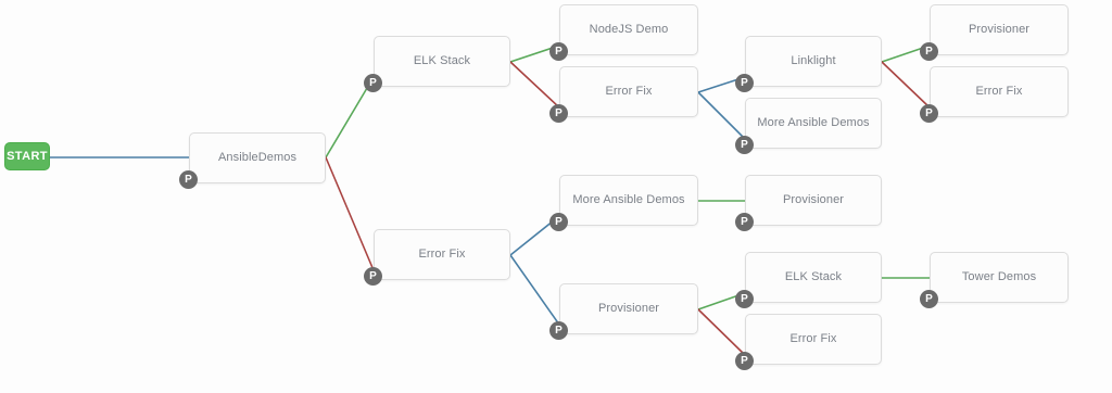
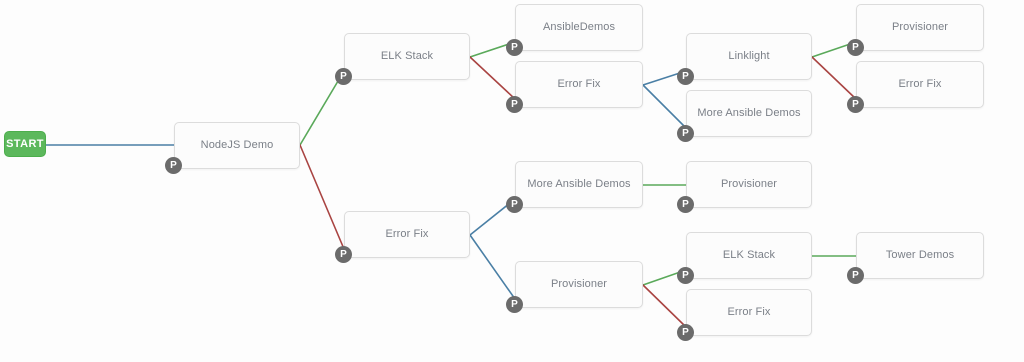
  START
- AnsibleDemos
+ NodeJS Demo
  P
  ELK Stack
  P
  Error Fix
  P
- NodeJS Demo
+ AnsibleDemos
  P
  Error Fix
  P
  More Ansible Demos
  P
  Provisioner
  P
  Linklight
  P
  More Ansible Demos
  P
  Provisioner
  P
  ELK Stack
  P
  Error Fix
  P
  Provisioner
  P
  Error Fix
  P
  Tower Demos
  P
